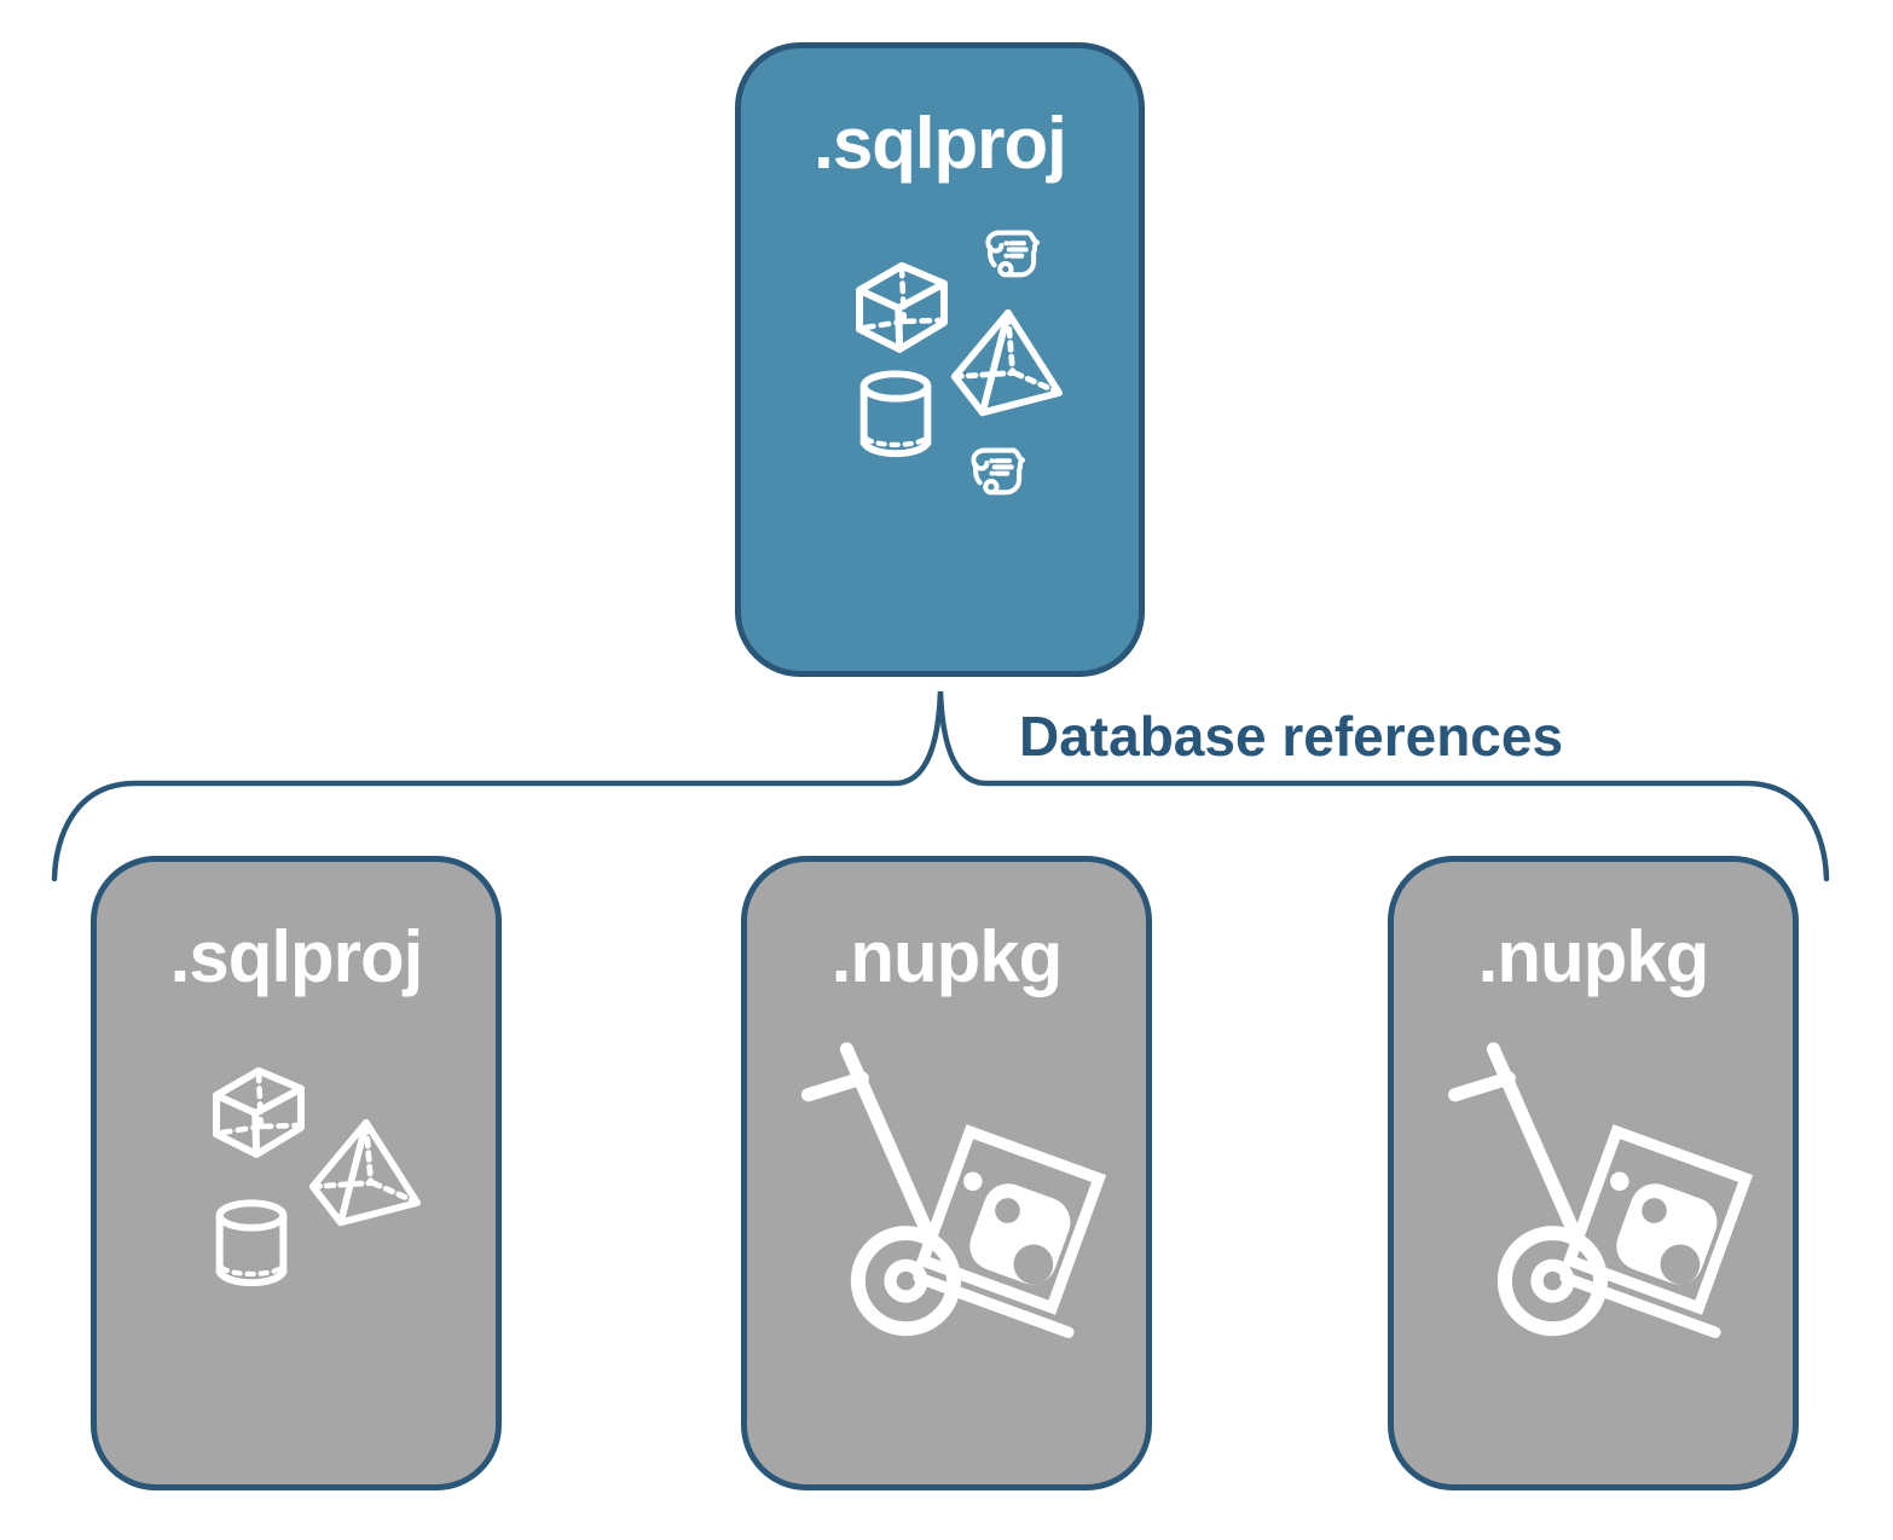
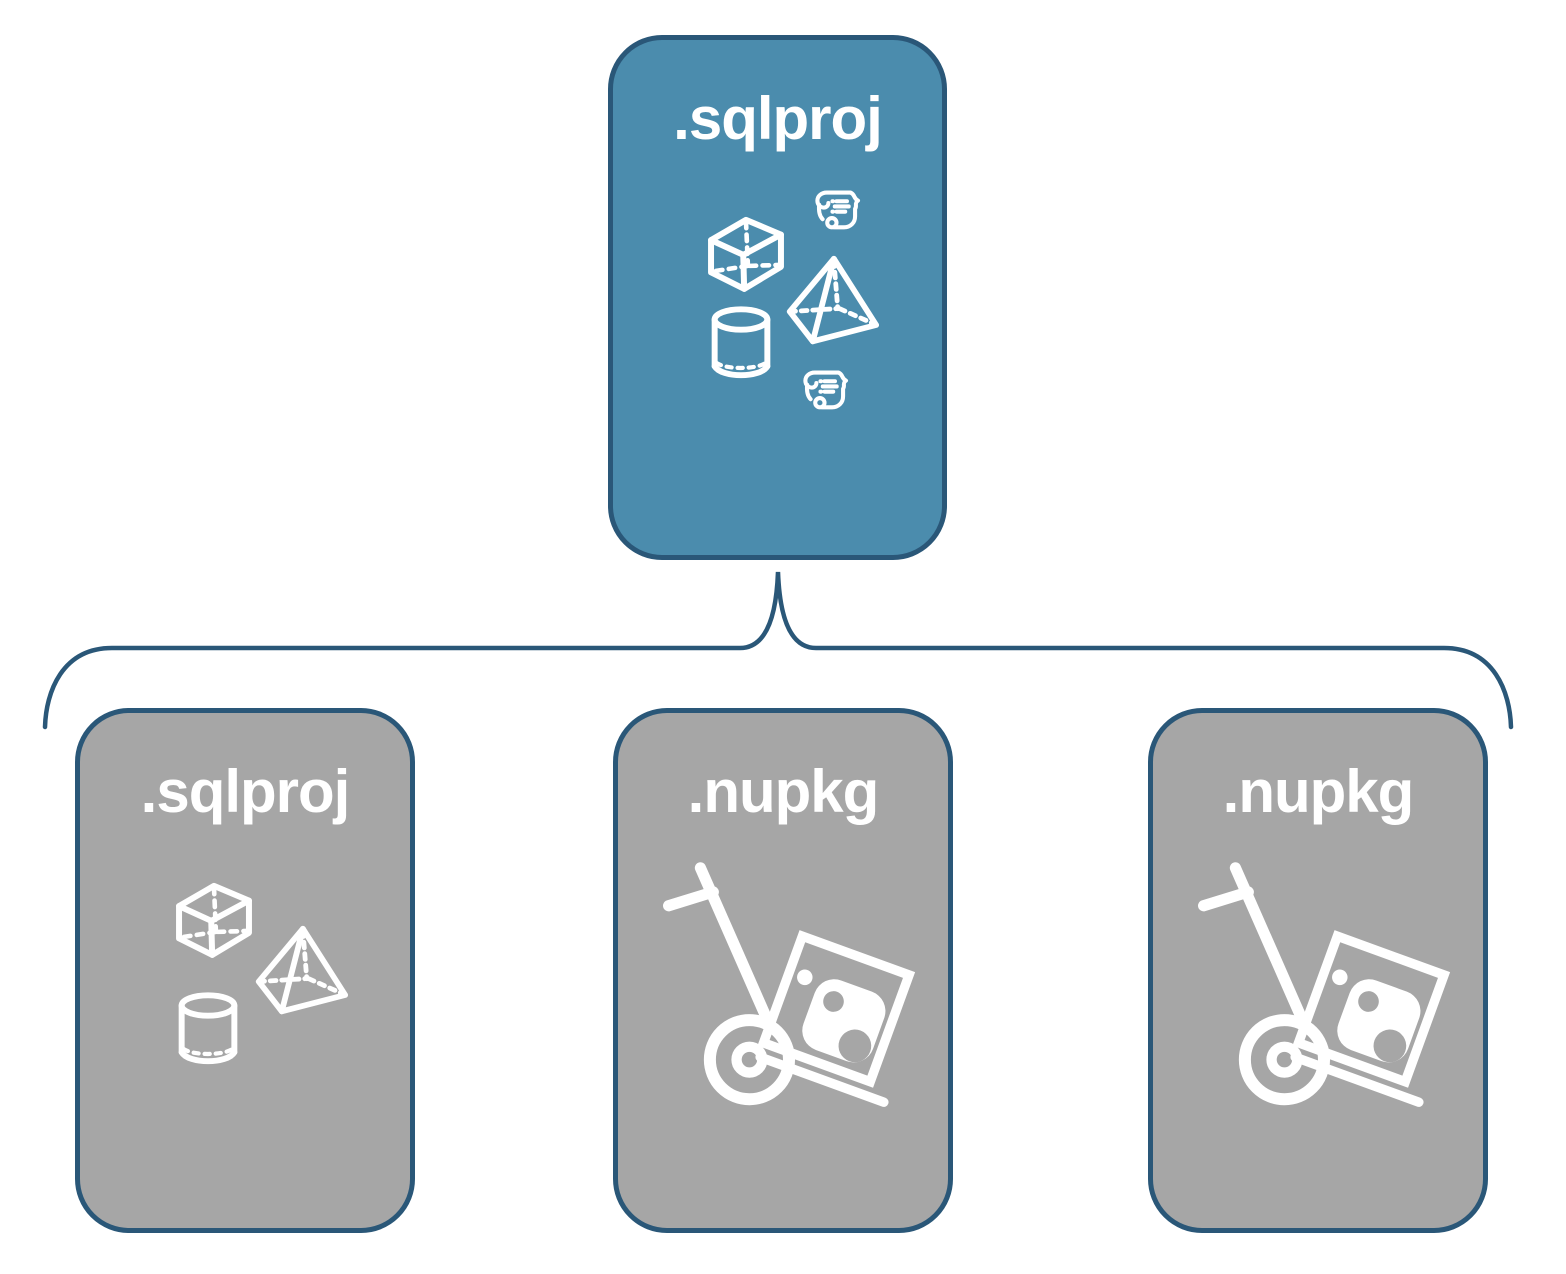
  .sqlproj
- Database references
  .sqlproj
  .nupkg
  .nupkg
